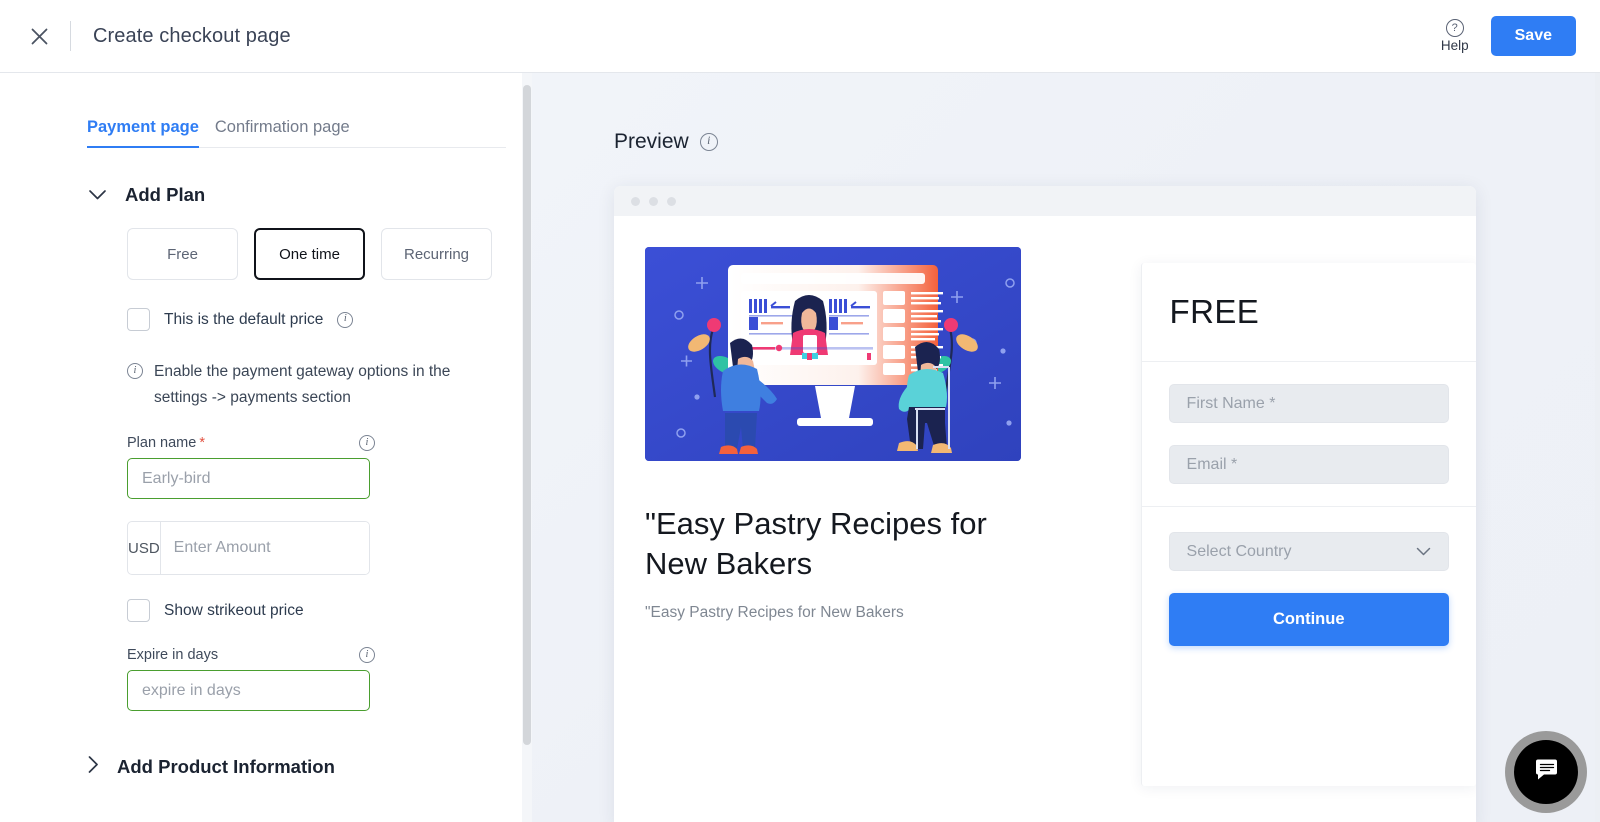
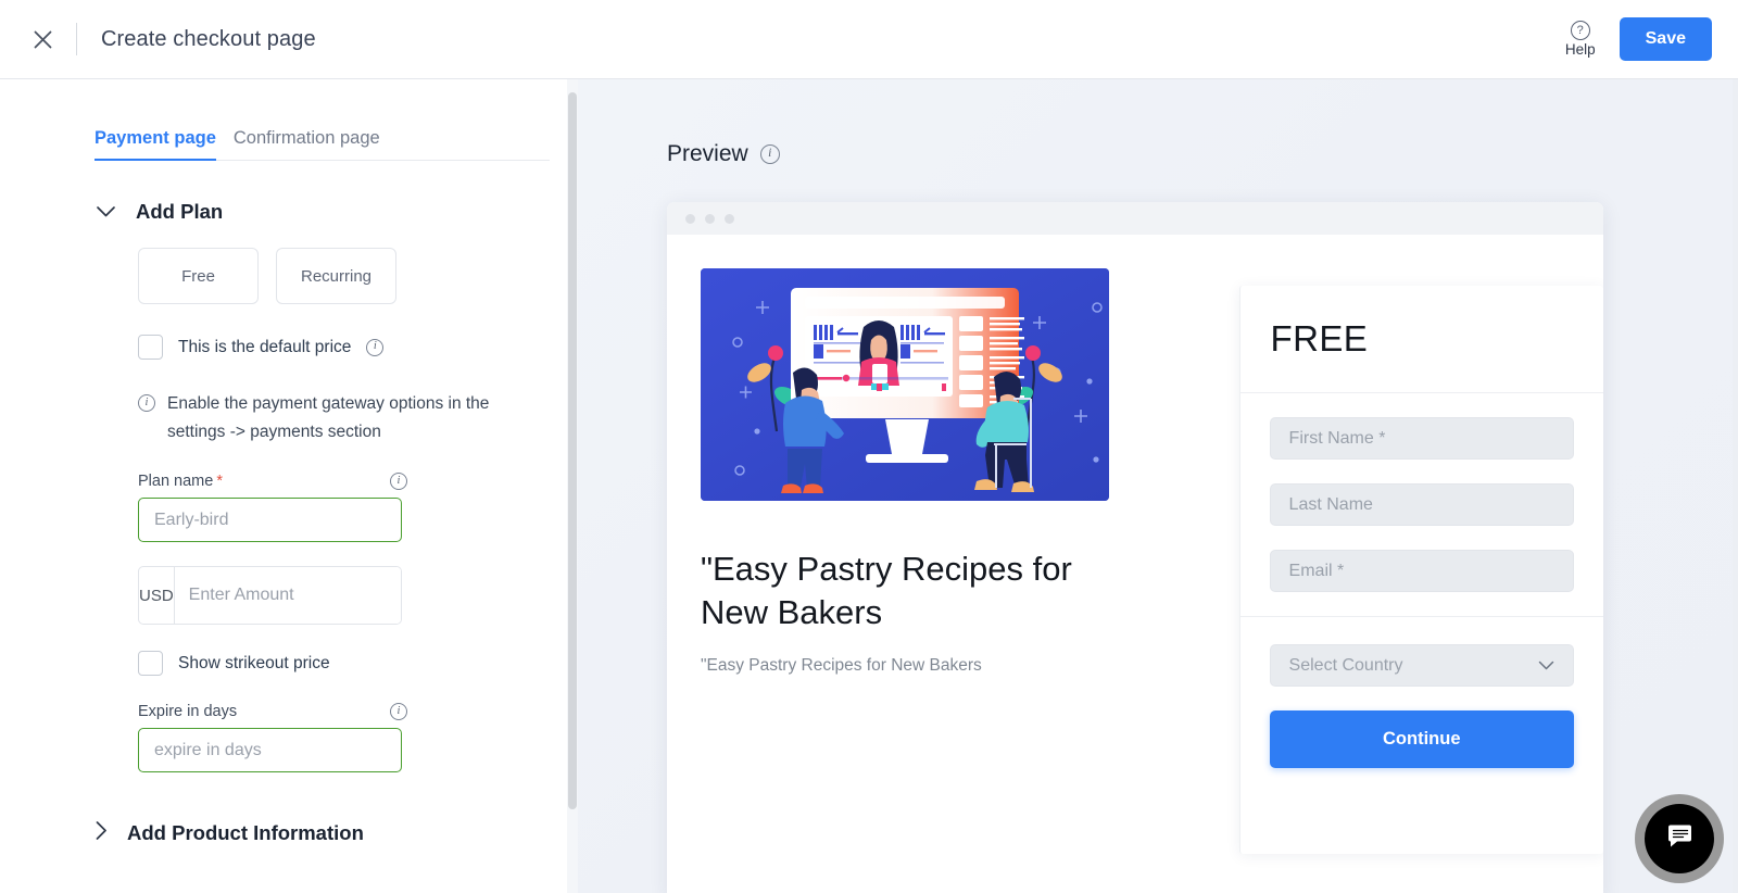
  Create checkout page
  ?
  Help
  Save
  Payment page
  Confirmation page
  Add Plan
  Free
- One time
  Recurring
  This is the default price
  i
  i
  Enable the payment gateway options in the settings -> payments section
  Plan name
  *
  i
  Early-bird
  USD
  Enter Amount
  Show strikeout price
  Expire in days
  i
  expire in days
  Add Product Information
  Preview
  i
  "Easy Pastry Recipes for New Bakers
  "Easy Pastry Recipes for New Bakers
  FREE
  First Name *
+ Last Name
  Email *
  Select Country
  Continue
